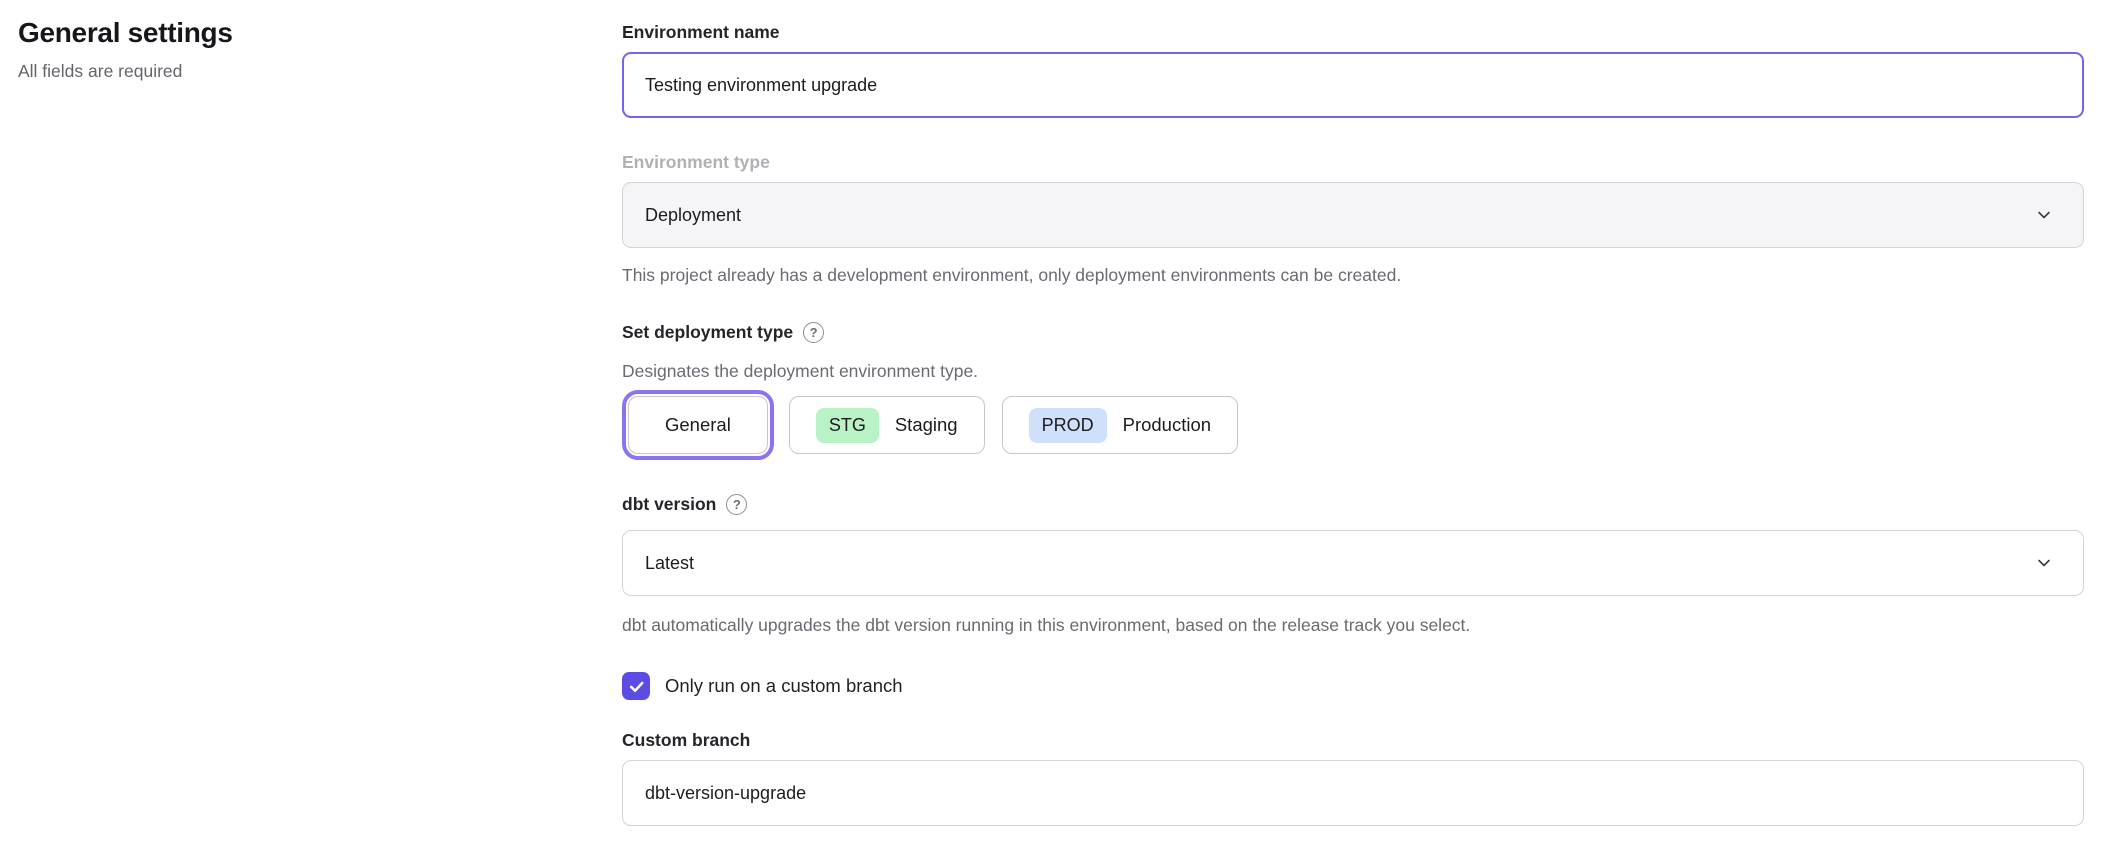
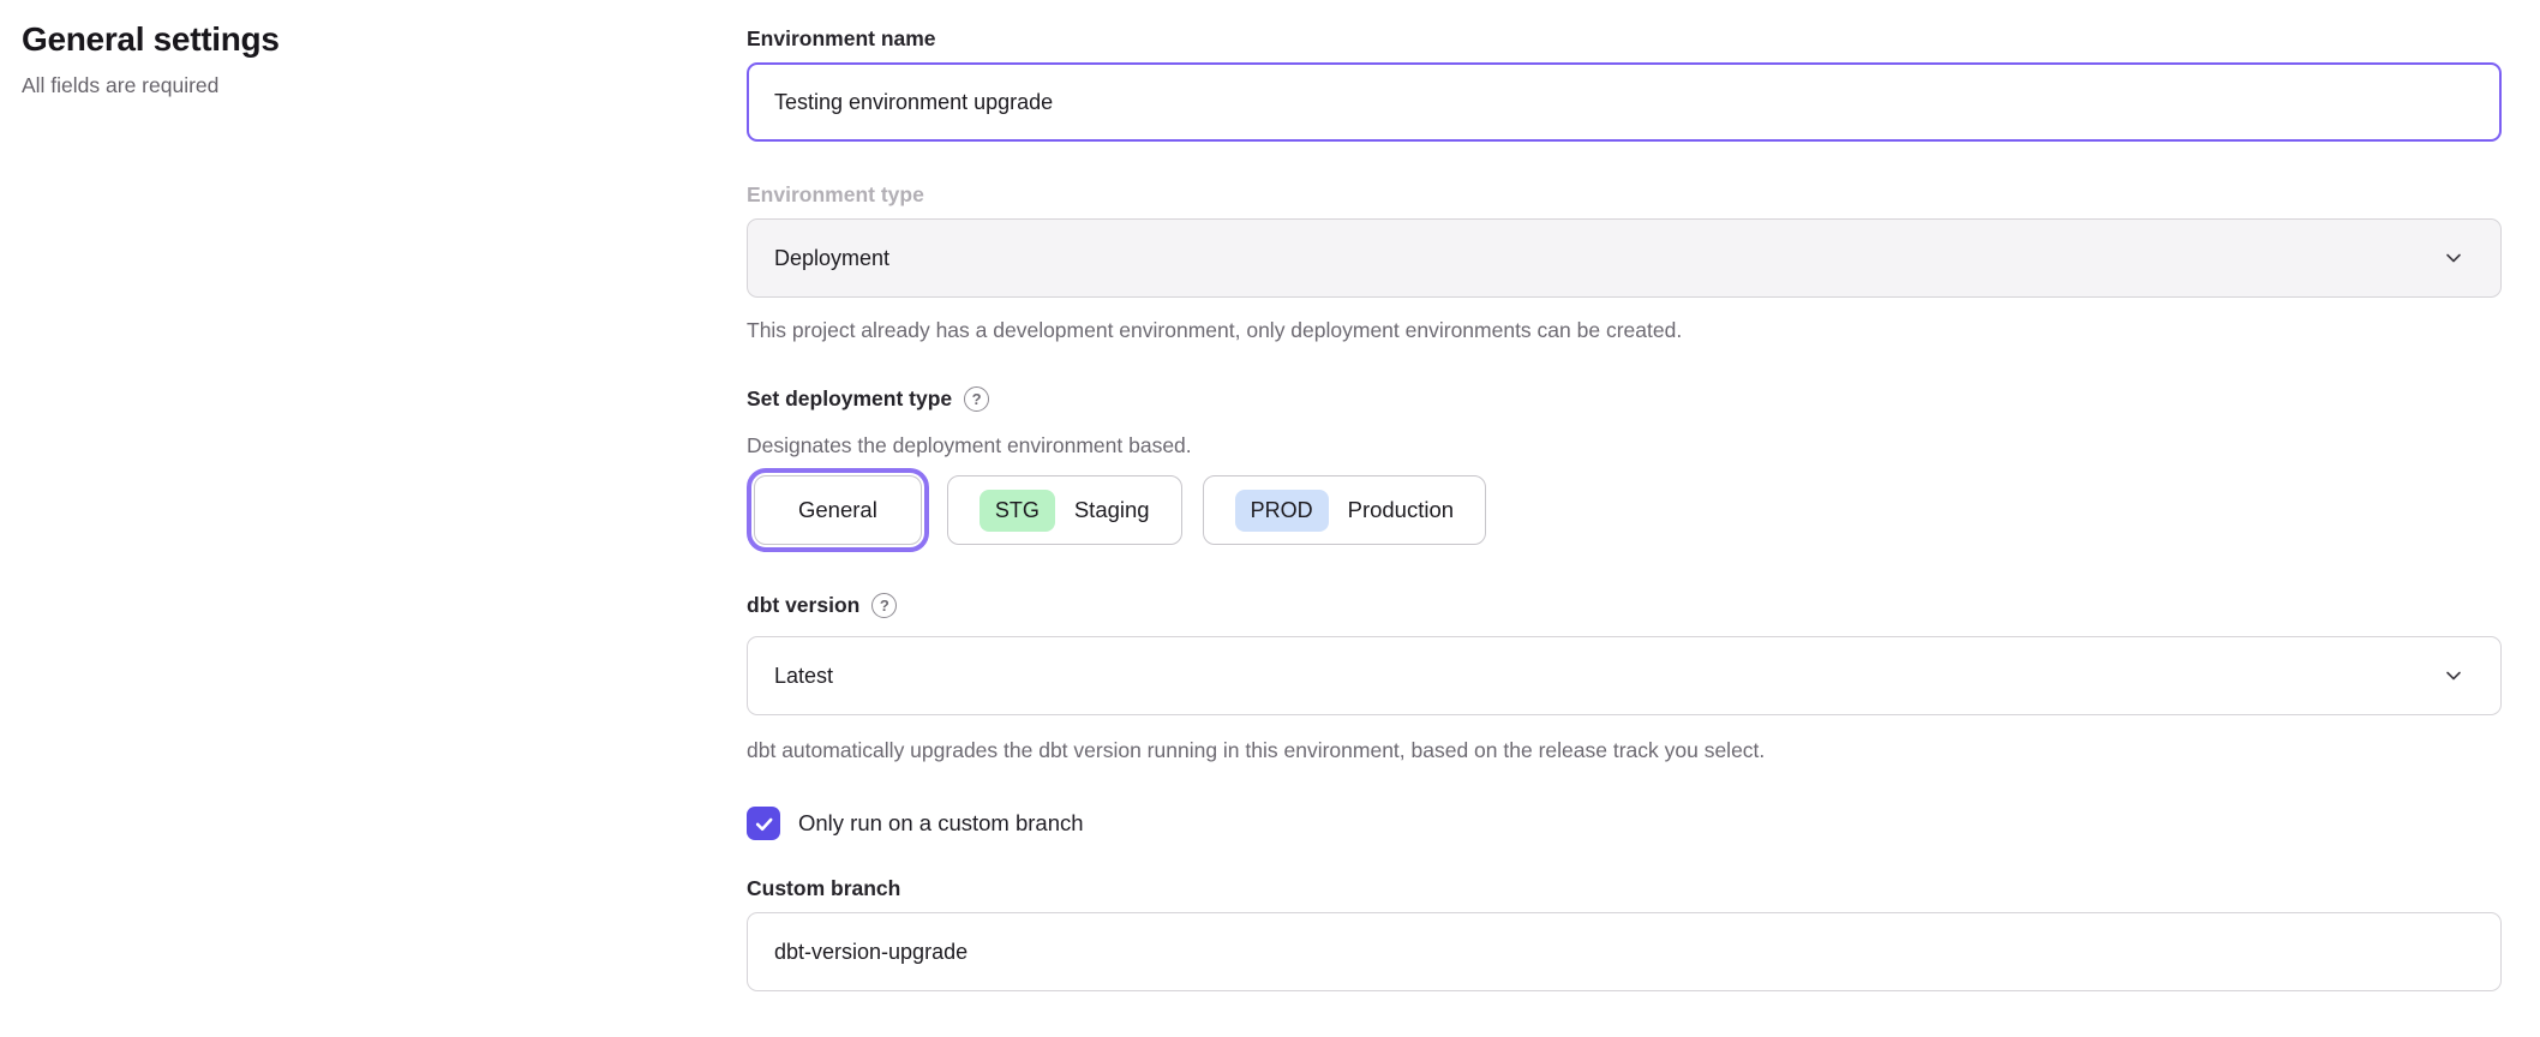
  General settings
  All fields are required
  Environment name
  Testing environment upgrade
  Environment type
  Deployment
  This project already has a development environment, only deployment environments can be created.
  Set deployment type
  ?
- Designates the deployment environment type.
+ Designates the deployment environment based.
  General
  STG
  Staging
  PROD
  Production
  dbt version
  ?
  Latest
  dbt automatically upgrades the dbt version running in this environment, based on the release track you select.
  Only run on a custom branch
  Custom branch
  dbt-version-upgrade
